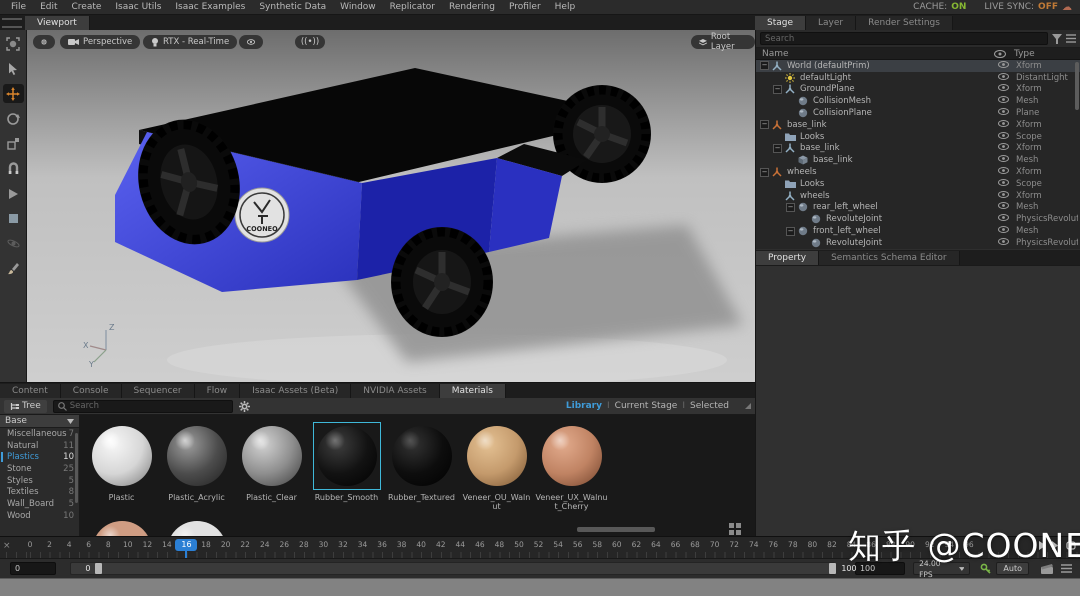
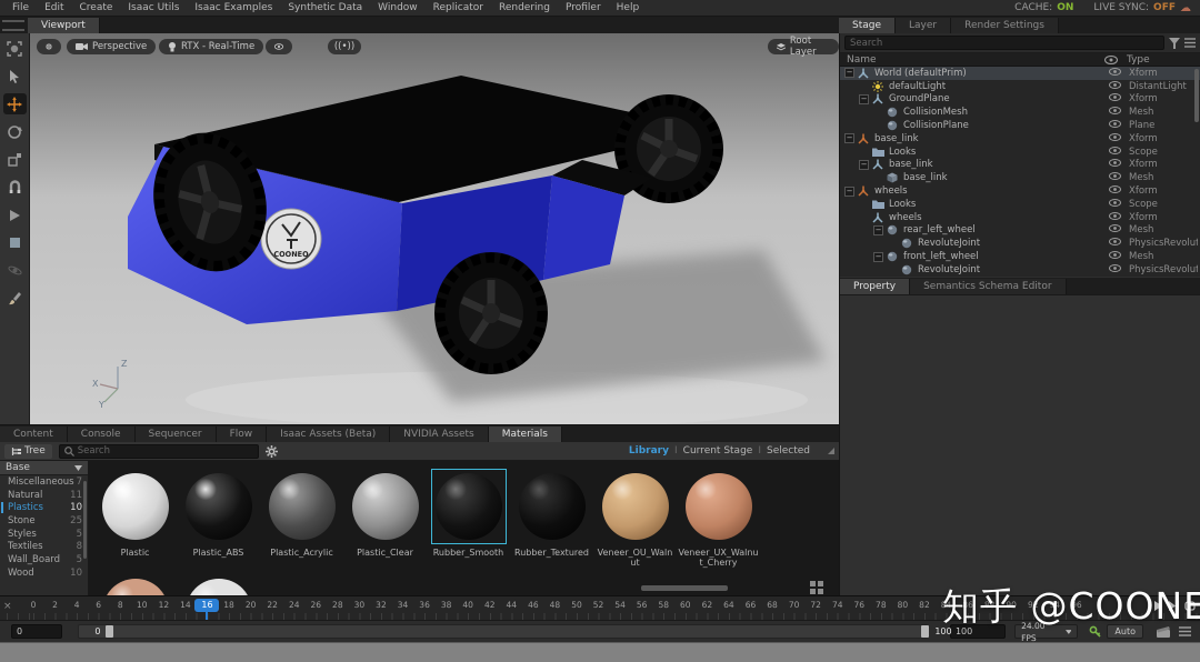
  File
  Edit
  Create
  Isaac Utils
  Isaac Examples
  Synthetic Data
  Window
  Replicator
  Rendering
  Profiler
  Help
  CACHE:
  ON
  LIVE SYNC:
  OFF
  ☁
  Viewport
  Stage
  Layer
  Render Settings
  COONEO
  Perspective
  RTX - Real-Time
  ((•))
  Root Layer
  Z
  X
  Y
  Search
  Name
  Type
  −
  World (defaultPrim)
  Xform
  defaultLight
  DistantLight
  −
  GroundPlane
  Xform
  CollisionMesh
  Mesh
  CollisionPlane
  Plane
  −
  base_link
  Xform
  Looks
  Scope
  −
  base_link
  Xform
  base_link
  Mesh
  −
  wheels
  Xform
  Looks
  Scope
  wheels
  Xform
  −
  rear_left_wheel
  Mesh
  RevoluteJoint
  PhysicsRevolut
  −
  front_left_wheel
  Mesh
  RevoluteJoint
  PhysicsRevolut
  Property
  Semantics Schema Editor
  Content
  Console
  Sequencer
  Flow
  Isaac Assets (Beta)
  NVIDIA Assets
  Materials
  Tree
  Search
  Library
  I
  Current Stage
  I
  Selected
  Base
  Miscellaneous
  7
  Natural
  11
  Plastics
  10
  Stone
  25
  Styles
  5
  Textiles
  8
  Wall_Board
  5
  Wood
  10
  Plastic
+ Plastic_ABS
  Plastic_Acrylic
  Plastic_Clear
  Rubber_Smooth
  Rubber_Textured
  Veneer_OU_Walnut
  Veneer_UX_Walnut_Cherry
  0
  2
  4
  6
  8
  10
  12
  14
  18
  20
  22
  24
  26
  28
  30
  32
  34
  36
  38
  40
  42
  44
  46
  48
  50
  52
  54
  56
  58
  60
  62
  64
  66
  68
  70
  72
  74
  76
  78
  80
  82
  84
  86
  88
  90
  92
  94
  96
  ×
  16
  0
  0
  100
  100
  24.00 FPS
  Auto
  知乎 @COONE
